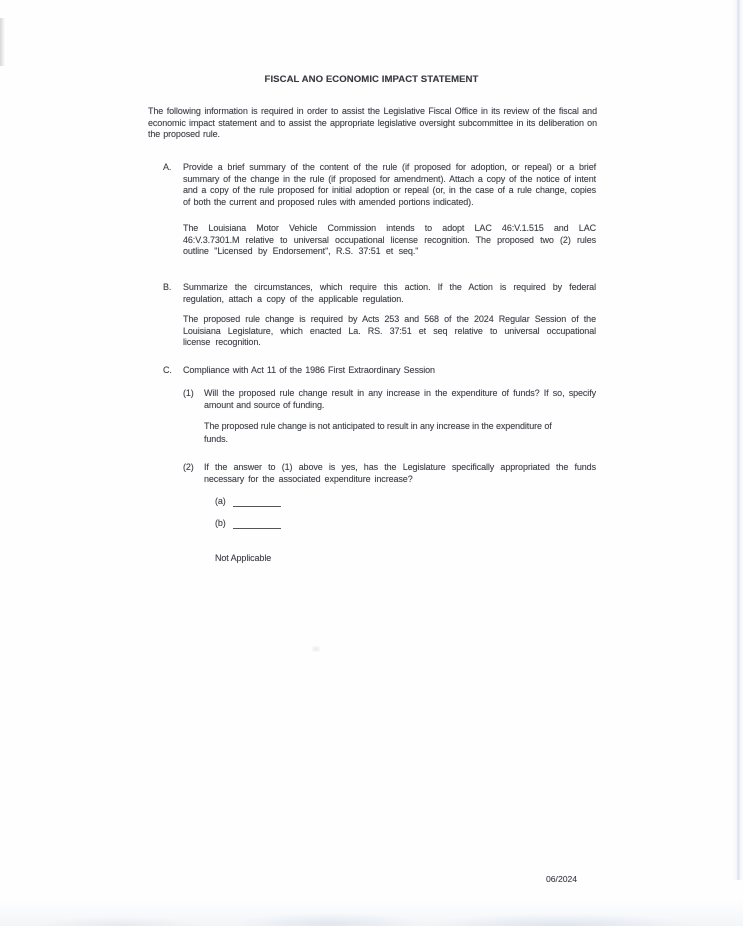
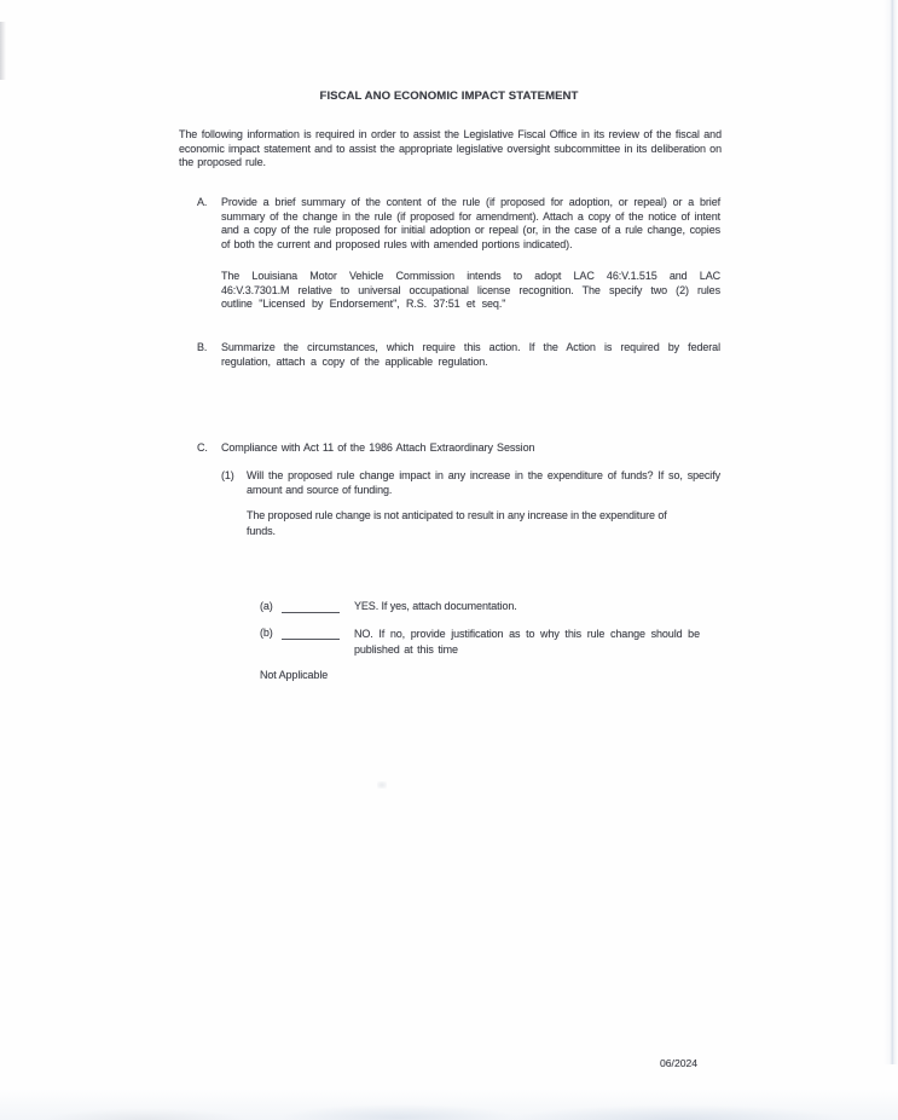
  FISCAL ANO ECONOMIC IMPACT STATEMENT
  The following information is required in order to assist the Legislative Fiscal Office in its review of the fiscal and economic impact statement and to assist the appropriate legislative oversight subcommittee in its deliberation on the proposed rule.
  A.
  Provide a brief summary of the content of the rule (if proposed for adoption, or repeal) or a brief summary of the change in the rule (if proposed for amendment). Attach a copy of the notice of intent and a copy of the rule proposed for initial adoption or repeal (or, in the case of a rule change, copies of both the current and proposed rules with amended portions indicated).
- The Louisiana Motor Vehicle Commission intends to adopt LAC 46:V.1.515 and LAC 46:V.3.7301.M relative to universal occupational license recognition. The proposed two (2) rules outline "Licensed by Endorsement", R.S. 37:51 et seq."
+ The Louisiana Motor Vehicle Commission intends to adopt LAC 46:V.1.515 and LAC 46:V.3.7301.M relative to universal occupational license recognition. The specify two (2) rules outline "Licensed by Endorsement", R.S. 37:51 et seq."
  B.
  Summarize the circumstances, which require this action. If the Action is required by federal regulation, attach a copy of the applicable regulation.
- The proposed rule change is required by Acts 253 and 568 of the 2024 Regular Session of the Louisiana Legislature, which enacted La. RS. 37:51 et seq relative to universal occupational license recognition.
  C.
- Compliance with Act 11 of the 1986 First Extraordinary Session
+ Compliance with Act 11 of the 1986 Attach Extraordinary Session
  (1)
- Will the proposed rule change result in any increase in the expenditure of funds? If so, specify amount and source of funding.
+ Will the proposed rule change impact in any increase in the expenditure of funds? If so, specify amount and source of funding.
  The proposed rule change is not anticipated to result in any increase in the expenditure of funds.
- (2)
- If the answer to (1) above is yes, has the Legislature specifically appropriated the funds necessary for the associated expenditure increase?
  (a)
+ YES. If yes, attach documentation.
  (b)
+ NO. If no, provide justification as to why this rule change should be published at this time
  Not Applicable
  06/2024
